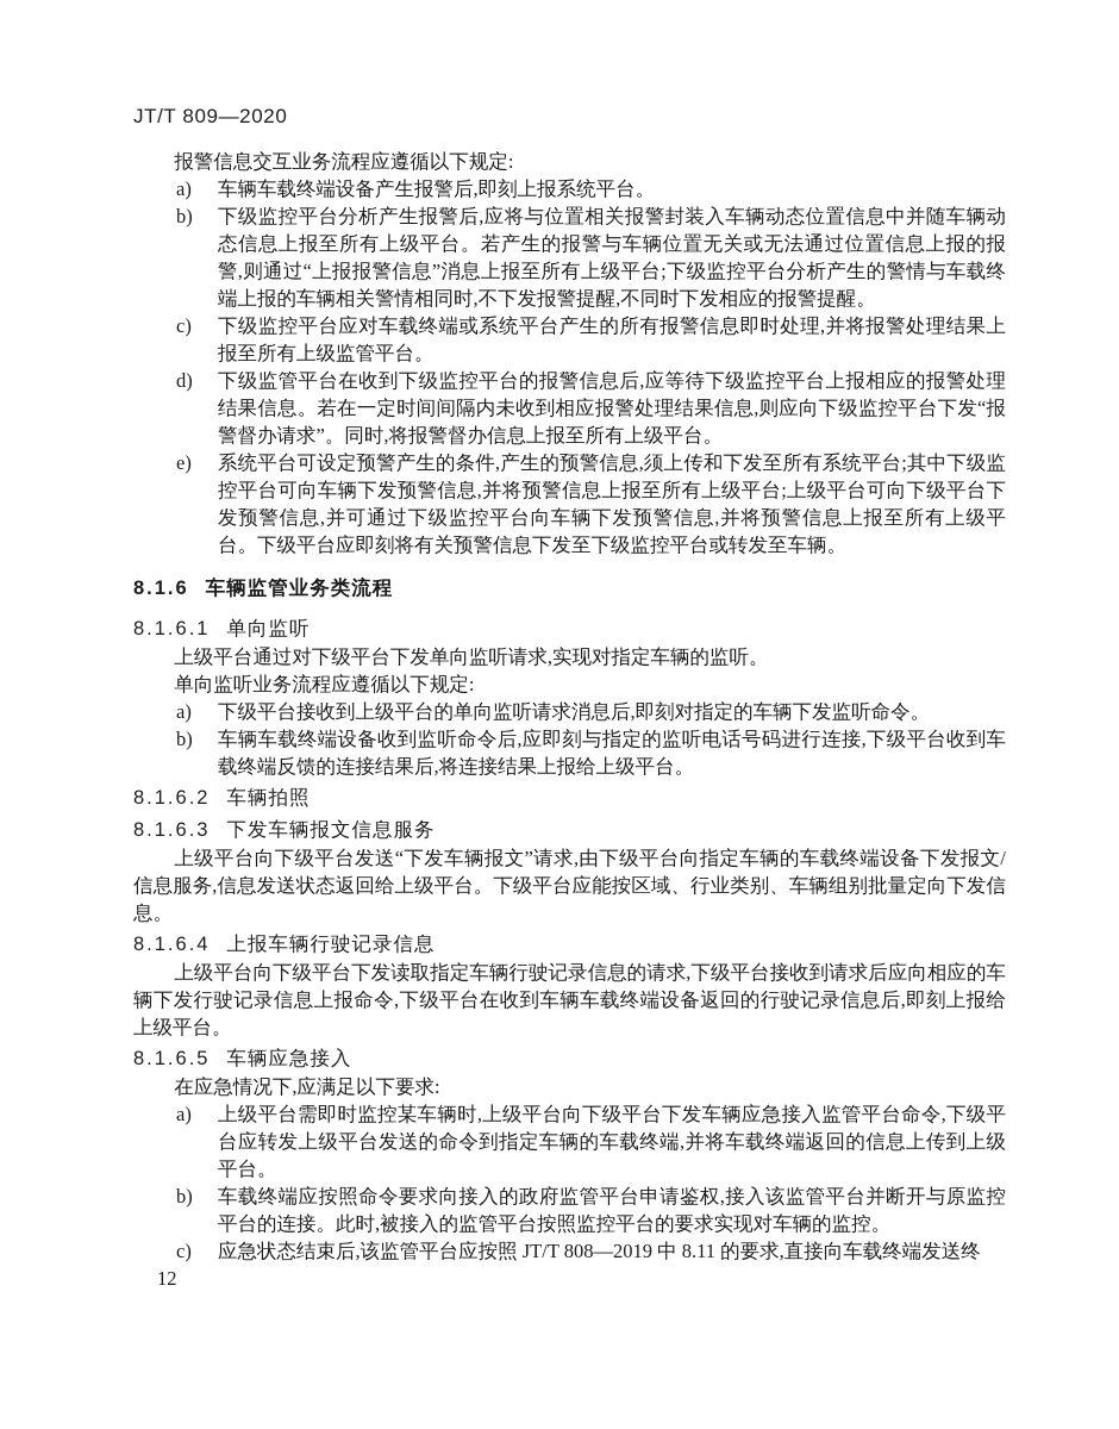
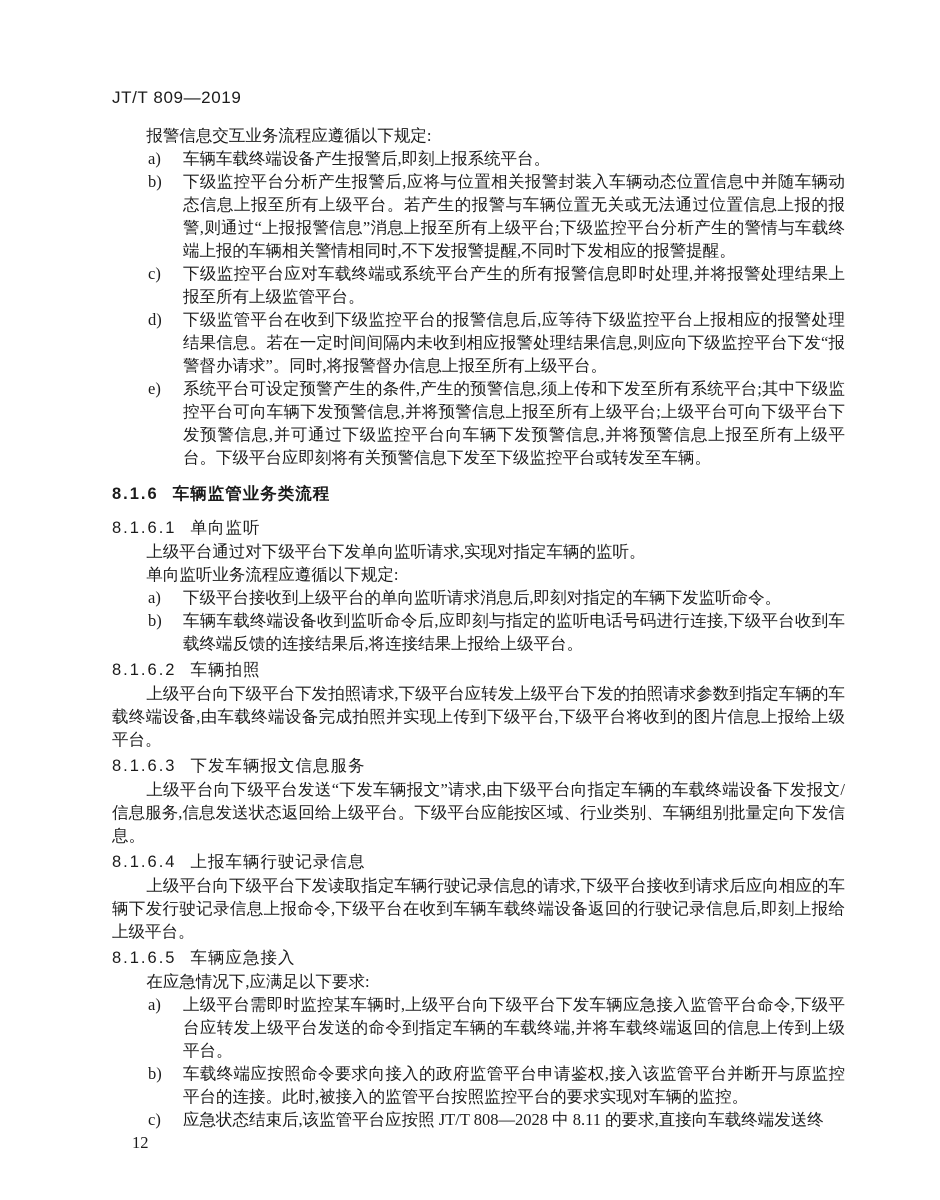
- JT/T 809—2020
+ JT/T 809—2019
  报警信息交互业务流程应遵循以下规定:
  a)
  车辆车载终端设备产生报警后,即刻上报系统平台。
  b)
  下级监控平台分析产生报警后,应将与位置相关报警封装入车辆动态位置信息中并随车辆动态信息上报至所有上级平台。若产生的报警与车辆位置无关或无法通过位置信息上报的报警,则通过“上报报警信息”消息上报至所有上级平台;下级监控平台分析产生的警情与车载终端上报的车辆相关警情相同时,不下发报警提醒,不同时下发相应的报警提醒。
  c)
  下级监控平台应对车载终端或系统平台产生的所有报警信息即时处理,并将报警处理结果上报至所有上级监管平台。
  d)
  下级监管平台在收到下级监控平台的报警信息后,应等待下级监控平台上报相应的报警处理结果信息。若在一定时间间隔内未收到相应报警处理结果信息,则应向下级监控平台下发“报警督办请求”。同时,将报警督办信息上报至所有上级平台。
  e)
  系统平台可设定预警产生的条件,产生的预警信息,须上传和下发至所有系统平台;其中下级监控平台可向车辆下发预警信息,并将预警信息上报至所有上级平台;上级平台可向下级平台下发预警信息,并可通过下级监控平台向车辆下发预警信息,并将预警信息上报至所有上级平台。下级平台应即刻将有关预警信息下发至下级监控平台或转发至车辆。
  8.1.6 车辆监管业务类流程
  8.1.6.1 单向监听
  上级平台通过对下级平台下发单向监听请求,实现对指定车辆的监听。
  单向监听业务流程应遵循以下规定:
  a)
  下级平台接收到上级平台的单向监听请求消息后,即刻对指定的车辆下发监听命令。
  b)
  车辆车载终端设备收到监听命令后,应即刻与指定的监听电话号码进行连接,下级平台收到车载终端反馈的连接结果后,将连接结果上报给上级平台。
  8.1.6.2 车辆拍照
+ 上级平台向下级平台下发拍照请求,下级平台应转发上级平台下发的拍照请求参数到指定车辆的车载终端设备,由车载终端设备完成拍照并实现上传到下级平台,下级平台将收到的图片信息上报给上级平台。
  8.1.6.3 下发车辆报文信息服务
  上级平台向下级平台发送“下发车辆报文”请求,由下级平台向指定车辆的车载终端设备下发报文/信息服务,信息发送状态返回给上级平台。下级平台应能按区域、行业类别、车辆组别批量定向下发信息。
  8.1.6.4 上报车辆行驶记录信息
  上级平台向下级平台下发读取指定车辆行驶记录信息的请求,下级平台接收到请求后应向相应的车辆下发行驶记录信息上报命令,下级平台在收到车辆车载终端设备返回的行驶记录信息后,即刻上报给上级平台。
  8.1.6.5 车辆应急接入
  在应急情况下,应满足以下要求:
  a)
  上级平台需即时监控某车辆时,上级平台向下级平台下发车辆应急接入监管平台命令,下级平台应转发上级平台发送的命令到指定车辆的车载终端,并将车载终端返回的信息上传到上级平台。
  b)
  车载终端应按照命令要求向接入的政府监管平台申请鉴权,接入该监管平台并断开与原监控平台的连接。此时,被接入的监管平台按照监控平台的要求实现对车辆的监控。
  c)
- 应急状态结束后,该监管平台应按照 JT/T 808—2019 中 8.11 的要求,直接向车载终端发送终
+ 应急状态结束后,该监管平台应按照 JT/T 808—2028 中 8.11 的要求,直接向车载终端发送终
  12
